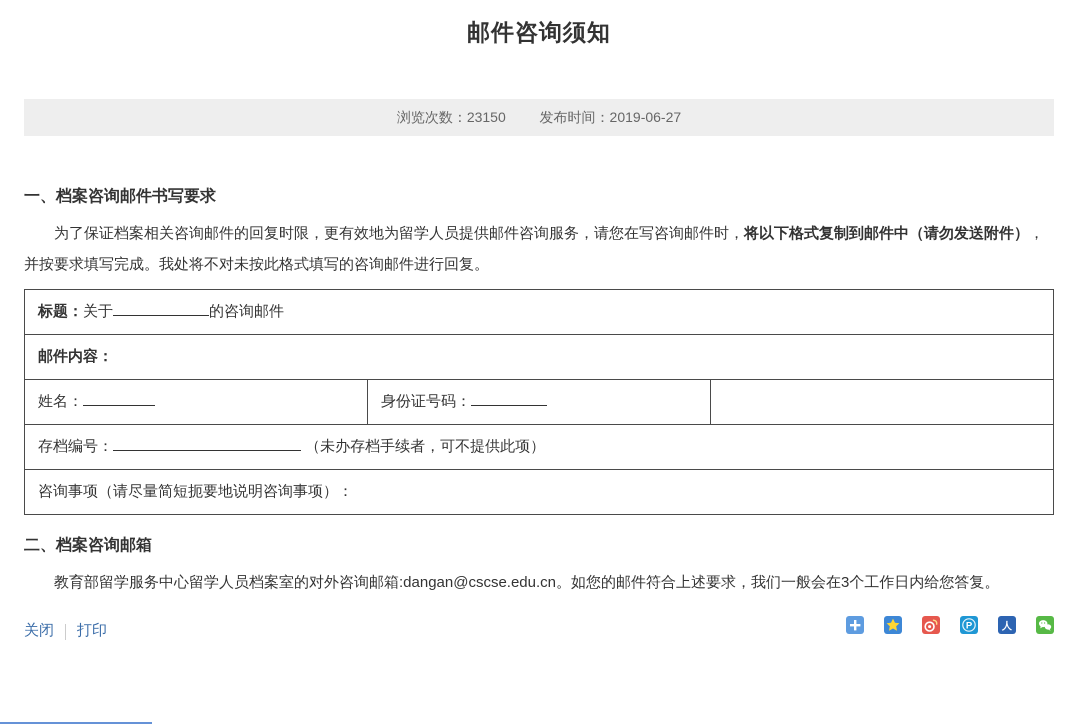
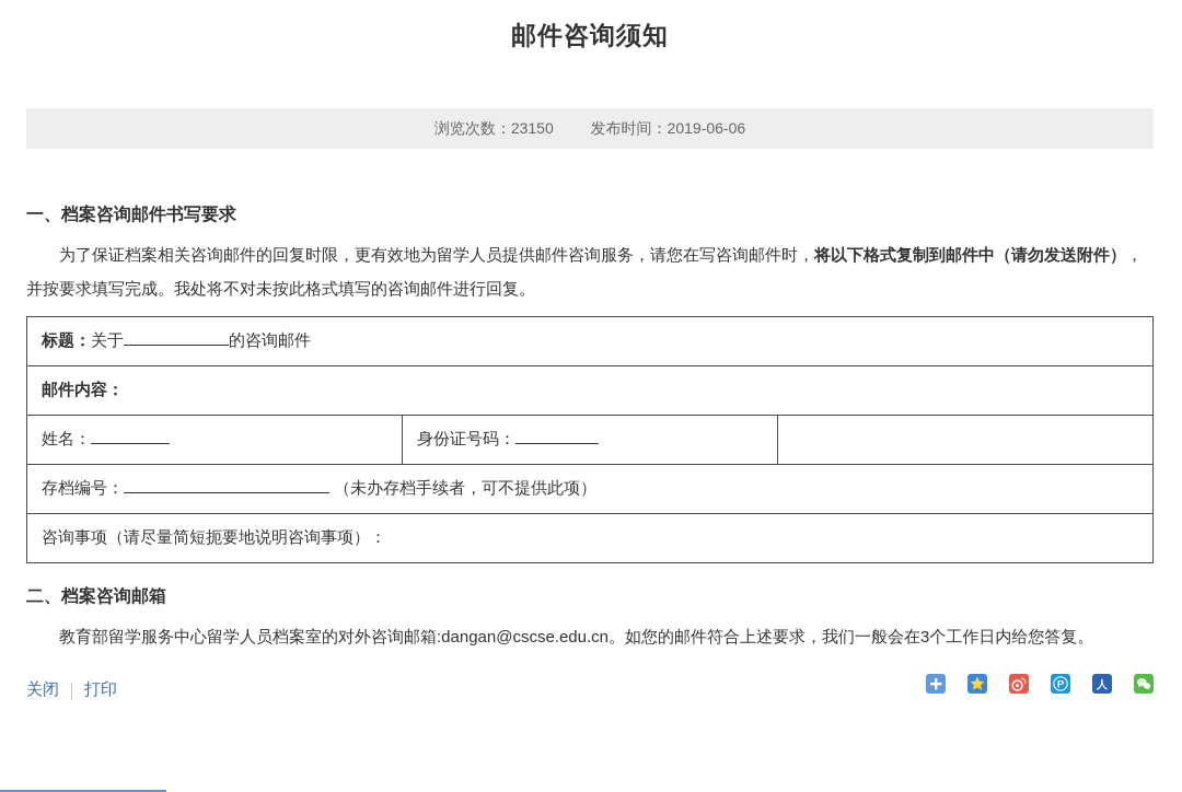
  邮件咨询须知
- 浏览次数：23150 发布时间：2019-06-27
+ 浏览次数：23150 发布时间：2019-06-06
  一、档案咨询邮件书写要求
  为了保证档案相关咨询邮件的回复时限，更有效地为留学人员提供邮件咨询服务，请您在写咨询邮件时，将以下格式复制到邮件中（请勿发送附件），并按要求填写完成。我处将不对未按此格式填写的咨询邮件进行回复。
  标题：关于 的咨询邮件
  邮件内容：
  姓名：	身份证号码：
  存档编号： （未办存档手续者，可不提供此项）
  咨询事项（请尽量简短扼要地说明咨询事项）：
  二、档案咨询邮箱
  教育部留学服务中心留学人员档案室的对外咨询邮箱:dangan@cscse.edu.cn。如您的邮件符合上述要求，我们一般会在3个工作日内给您答复。
  关闭
  打印
  P
  人
